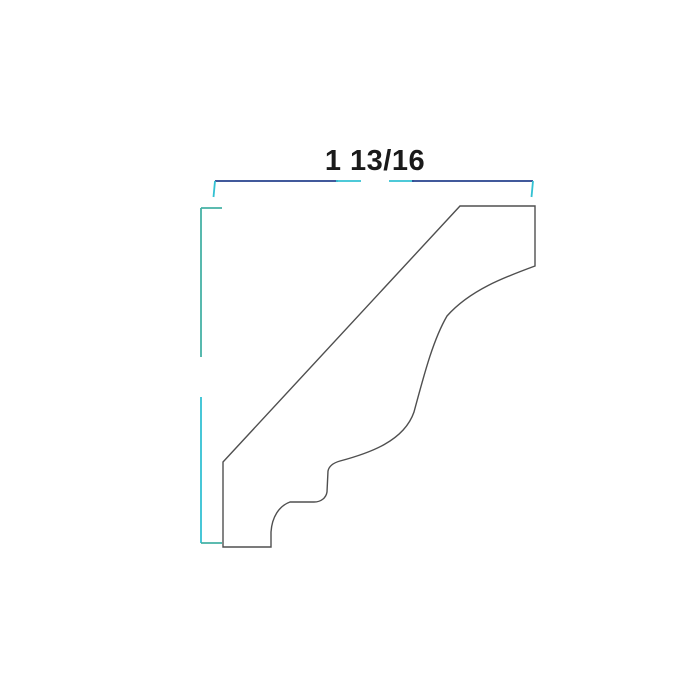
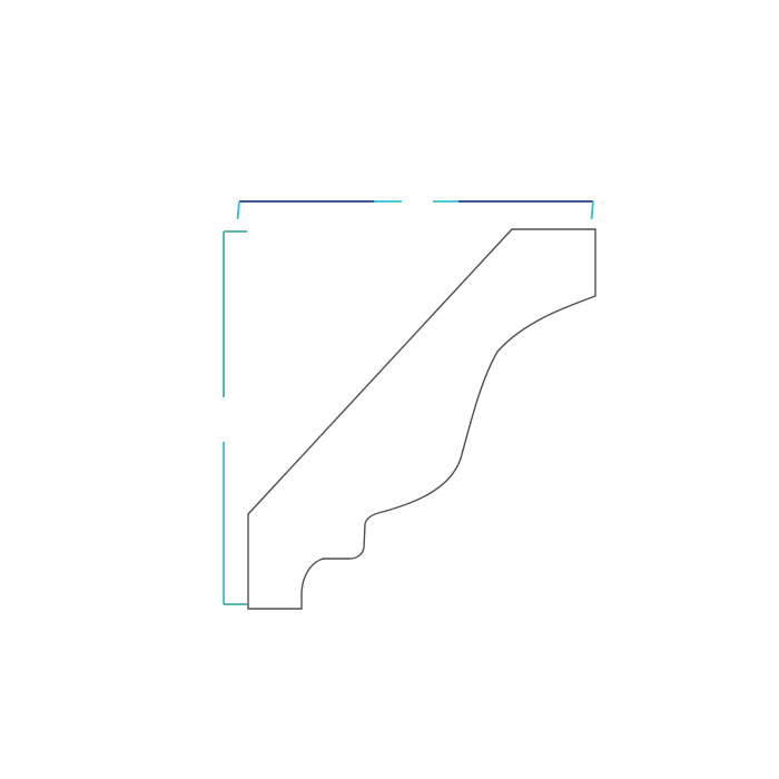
- 1 13/16
